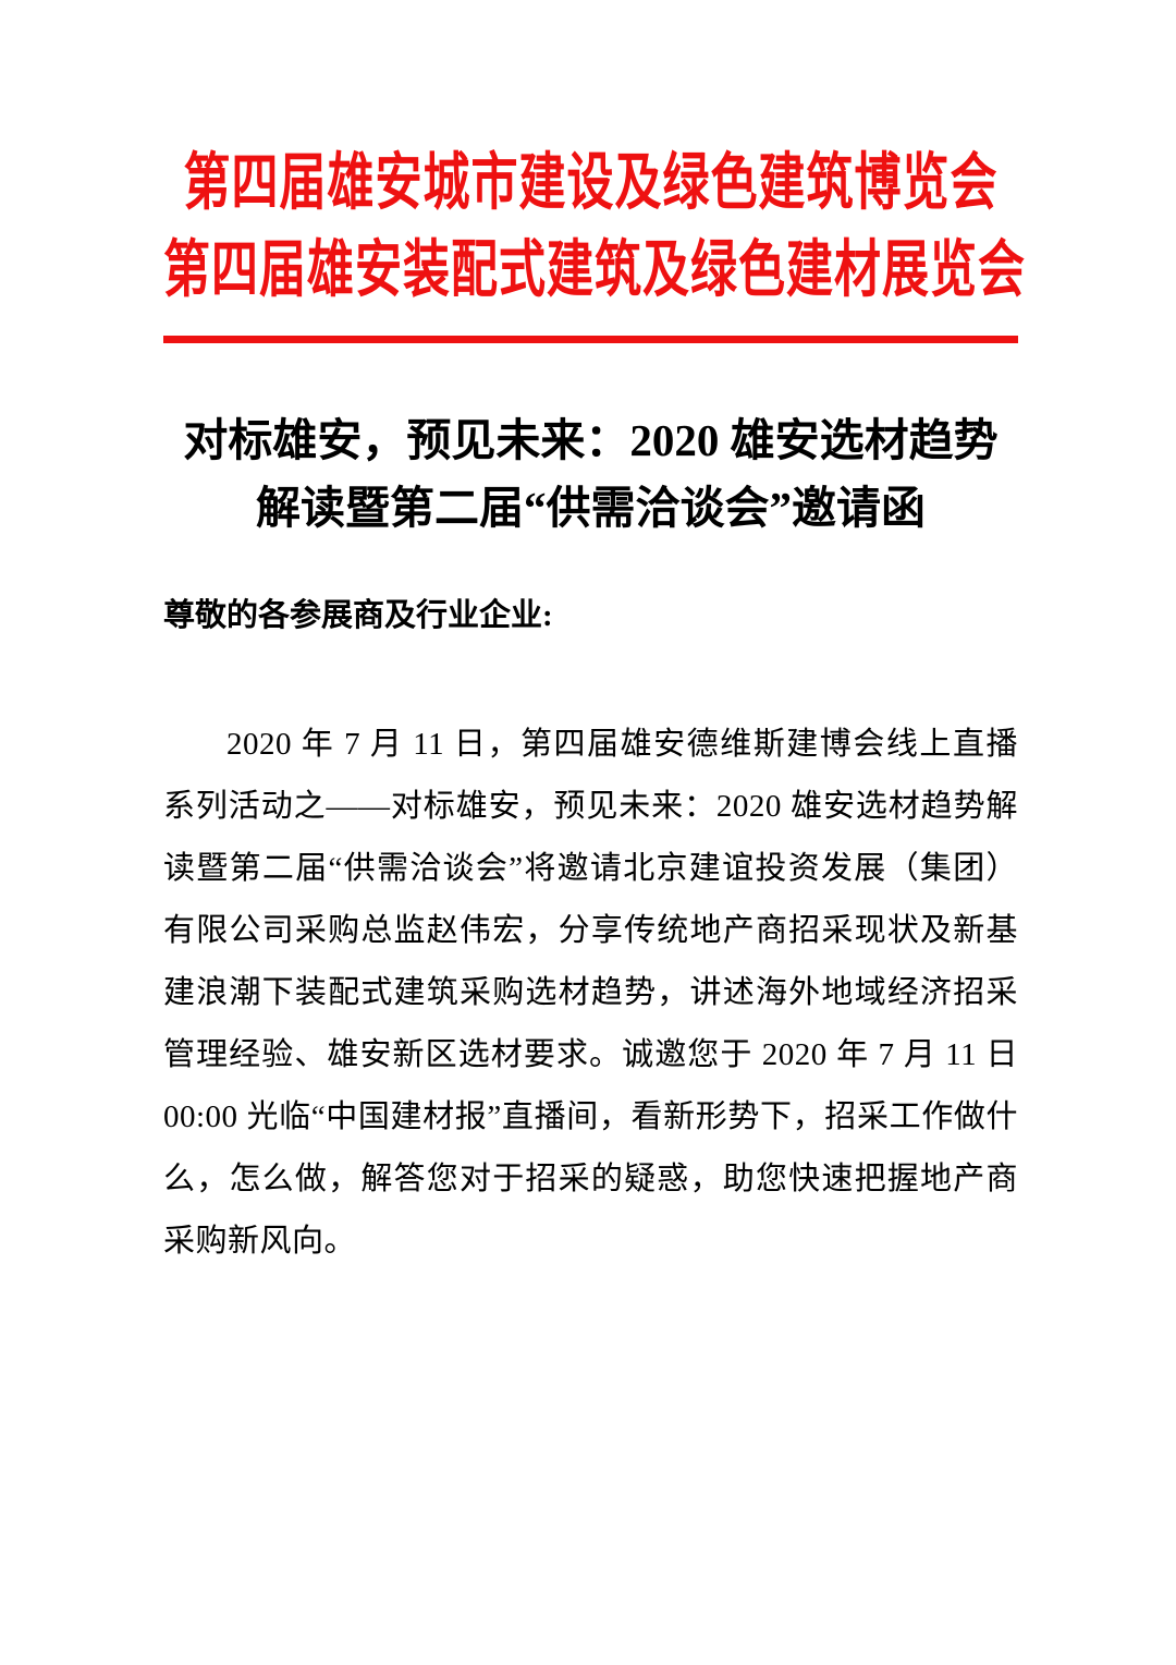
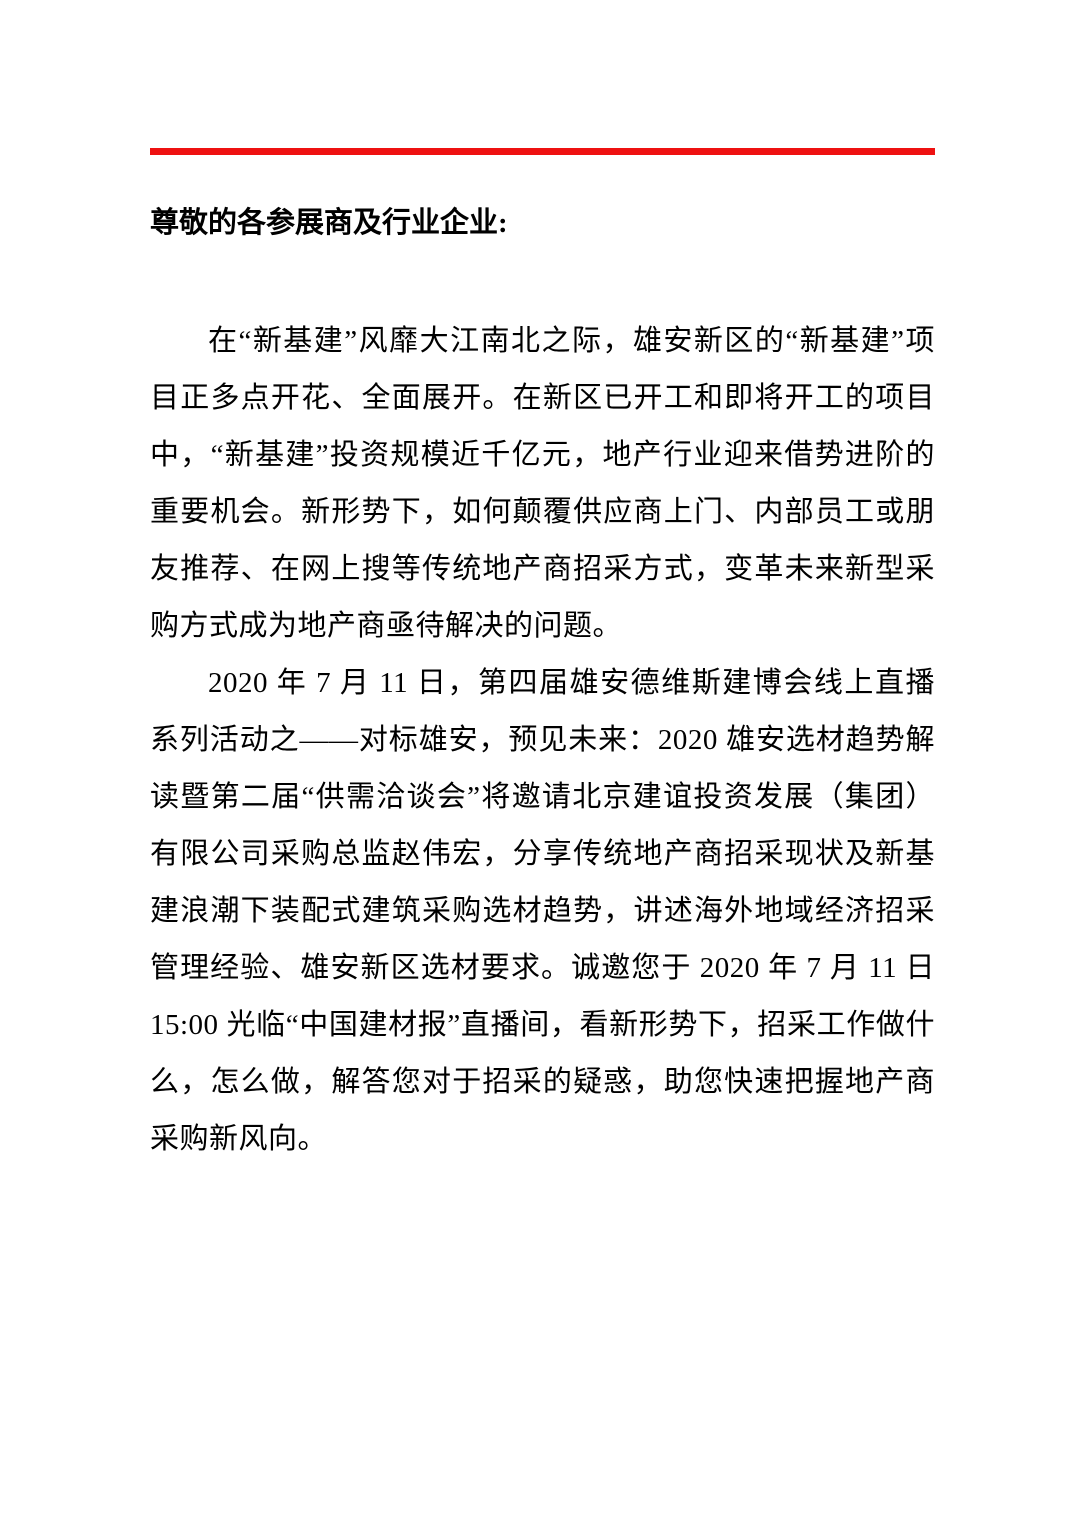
- 第四届雄安城市建设及绿色建筑博览会
- 第四届雄安装配式建筑及绿色建材展览会
- 对标雄安，预见未来：2020 雄安选材趋势
- 解读暨第二届“供需洽谈会”邀请函
  尊敬的各参展商及行业企业:
+ 在“新基建”风靡大江南北之际，雄安新区的“新基建”项目正多点开花、全面展开。在新区已开工和即将开工的项目中，“新基建”投资规模近千亿元，地产行业迎来借势进阶的重要机会。新形势下，如何颠覆供应商上门、内部员工或朋友推荐、在网上搜等传统地产商招采方式，变革未来新型采购方式成为地产商亟待解决的问题。
- 2020 年 7 月 11 日，第四届雄安德维斯建博会线上直播系列活动之——对标雄安，预见未来：2020 雄安选材趋势解读暨第二届“供需洽谈会”将邀请北京建谊投资发展（集团）有限公司采购总监赵伟宏，分享传统地产商招采现状及新基建浪潮下装配式建筑采购选材趋势，讲述海外地域经济招采管理经验、雄安新区选材要求。诚邀您于 2020 年 7 月 11 日 00:00 光临“中国建材报”直播间，看新形势下，招采工作做什么，怎么做，解答您对于招采的疑惑，助您快速把握地产商采购新风向。
+ 2020 年 7 月 11 日，第四届雄安德维斯建博会线上直播系列活动之——对标雄安，预见未来：2020 雄安选材趋势解读暨第二届“供需洽谈会”将邀请北京建谊投资发展（集团）有限公司采购总监赵伟宏，分享传统地产商招采现状及新基建浪潮下装配式建筑采购选材趋势，讲述海外地域经济招采管理经验、雄安新区选材要求。诚邀您于 2020 年 7 月 11 日 15:00 光临“中国建材报”直播间，看新形势下，招采工作做什么，怎么做，解答您对于招采的疑惑，助您快速把握地产商采购新风向。
